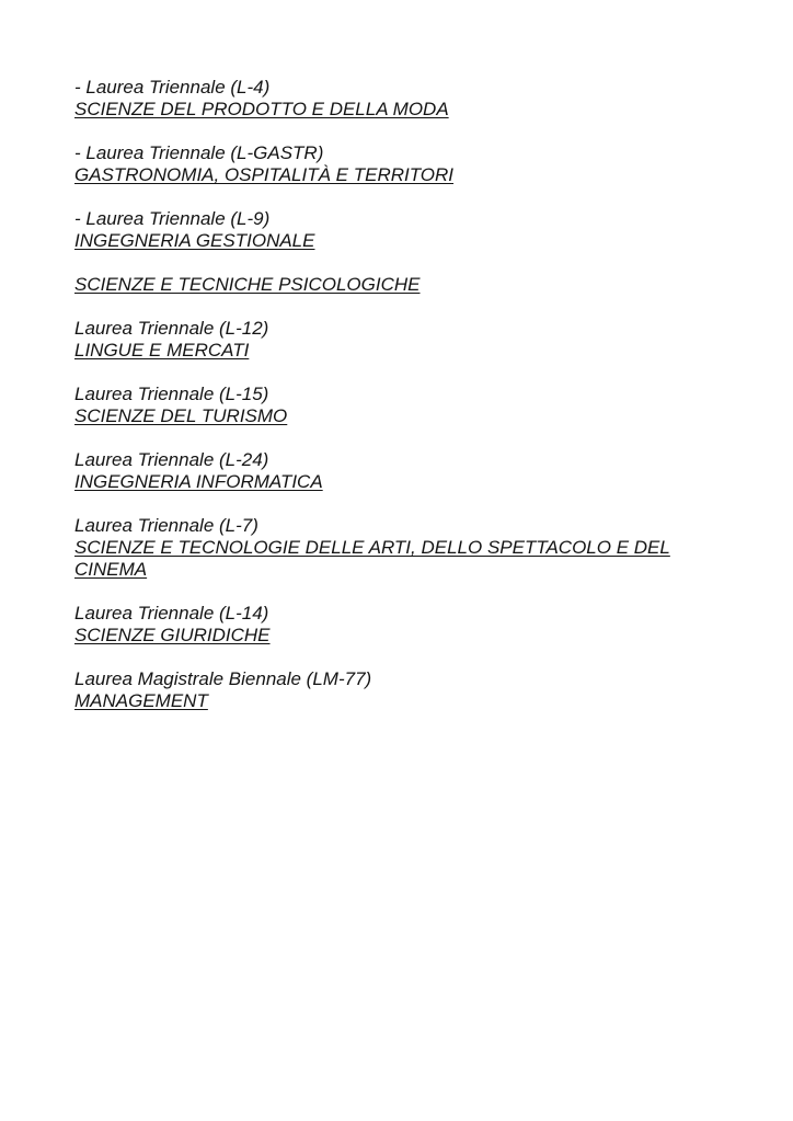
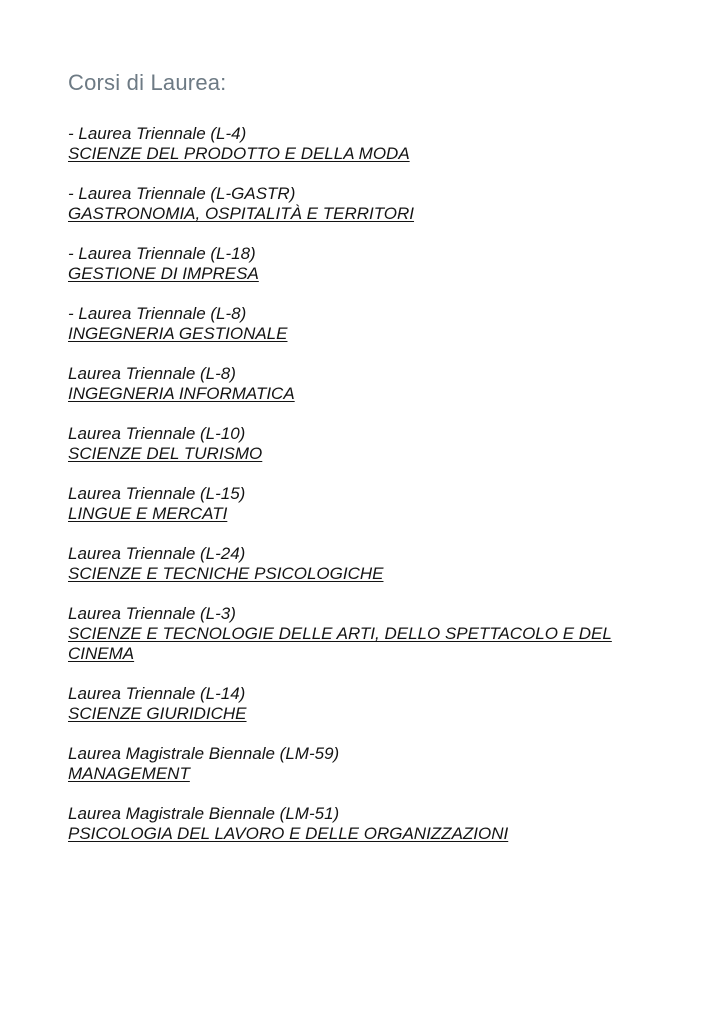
+ Corsi di Laurea:
  - Laurea Triennale (L-4)
  SCIENZE DEL PRODOTTO E DELLA MODA
  - Laurea Triennale (L-GASTR)
  GASTRONOMIA, OSPITALITÀ E TERRITORI
+ - Laurea Triennale (L-18)
+ GESTIONE DI IMPRESA
- - Laurea Triennale (L-9)
+ - Laurea Triennale (L-8)
  INGEGNERIA GESTIONALE
+ Laurea Triennale (L-8)
- SCIENZE E TECNICHE PSICOLOGICHE
+ INGEGNERIA INFORMATICA
- Laurea Triennale (L-12)
+ Laurea Triennale (L-10)
- LINGUE E MERCATI
+ SCIENZE DEL TURISMO
  Laurea Triennale (L-15)
- SCIENZE DEL TURISMO
+ LINGUE E MERCATI
  Laurea Triennale (L-24)
- INGEGNERIA INFORMATICA
+ SCIENZE E TECNICHE PSICOLOGICHE
- Laurea Triennale (L-7)
+ Laurea Triennale (L-3)
  SCIENZE E TECNOLOGIE DELLE ARTI, DELLO SPETTACOLO E DEL CINEMA
  Laurea Triennale (L-14)
  SCIENZE GIURIDICHE
- Laurea Magistrale Biennale (LM-77)
+ Laurea Magistrale Biennale (LM-59)
  MANAGEMENT
+ Laurea Magistrale Biennale (LM-51)
+ PSICOLOGIA DEL LAVORO E DELLE ORGANIZZAZIONI
